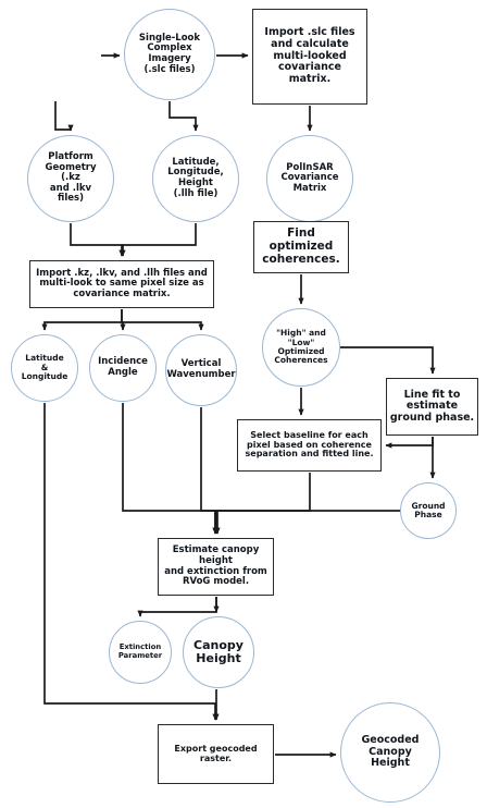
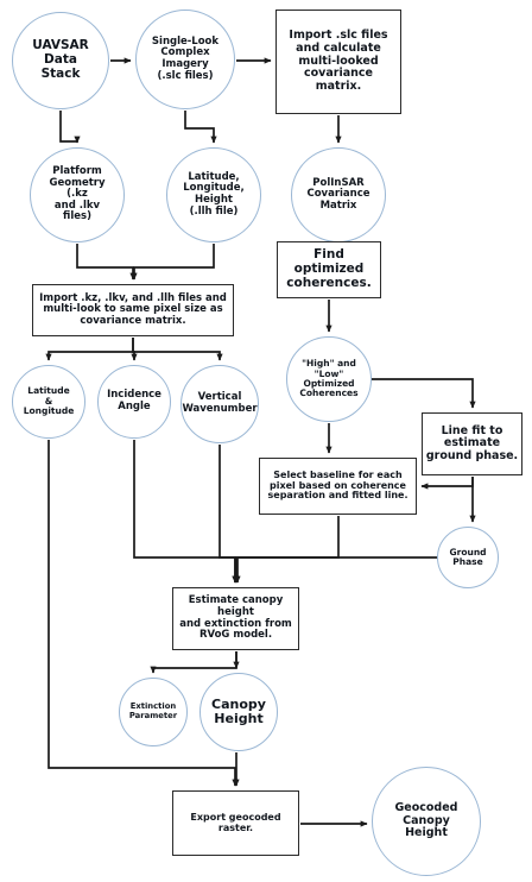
+ UAVSAR
+ Data
+ Stack
  Single-Look
  Complex
  Imagery
  (.slc files)
  Import .slc files
  and calculate
  multi-looked
  covariance
  matrix.
  Platform
  Geometry
  (.kz
  and .lkv
  files)
  Latitude,
  Longitude,
  Height
  (.llh file)
  PolInSAR
  Covariance
  Matrix
  Import .kz, .lkv, and .llh files and
  multi-look to same pixel size as
  covariance matrix.
  Find optimized
  coherences.
  Latitude
  &
  Longitude
  Incidence
  Angle
  Vertical
  Wavenumber
  "High" and
  "Low"
  Optimized
  Coherences
  Line fit to
  estimate
  ground phase.
  Select baseline for each
  pixel based on coherence
  separation and fitted line.
  Ground
  Phase
  Estimate canopy height
  and extinction from
  RVoG model.
  Extinction
  Parameter
  Canopy
  Height
  Export geocoded raster.
  Geocoded
  Canopy
  Height
